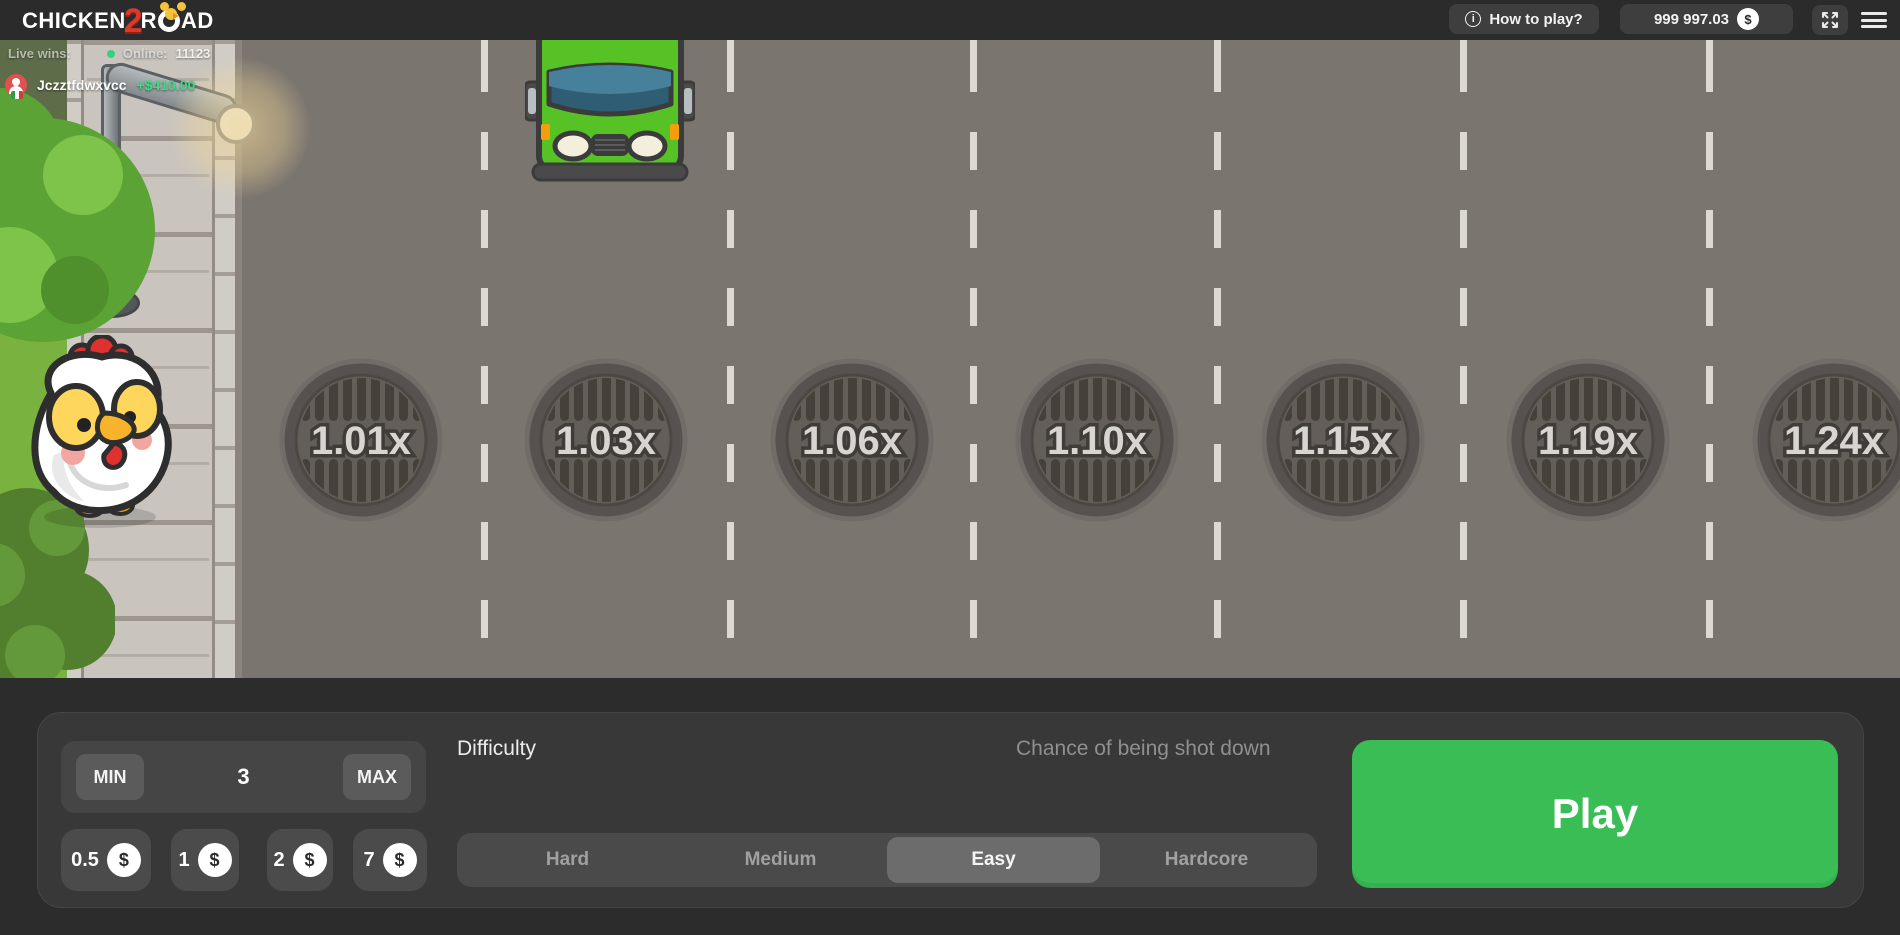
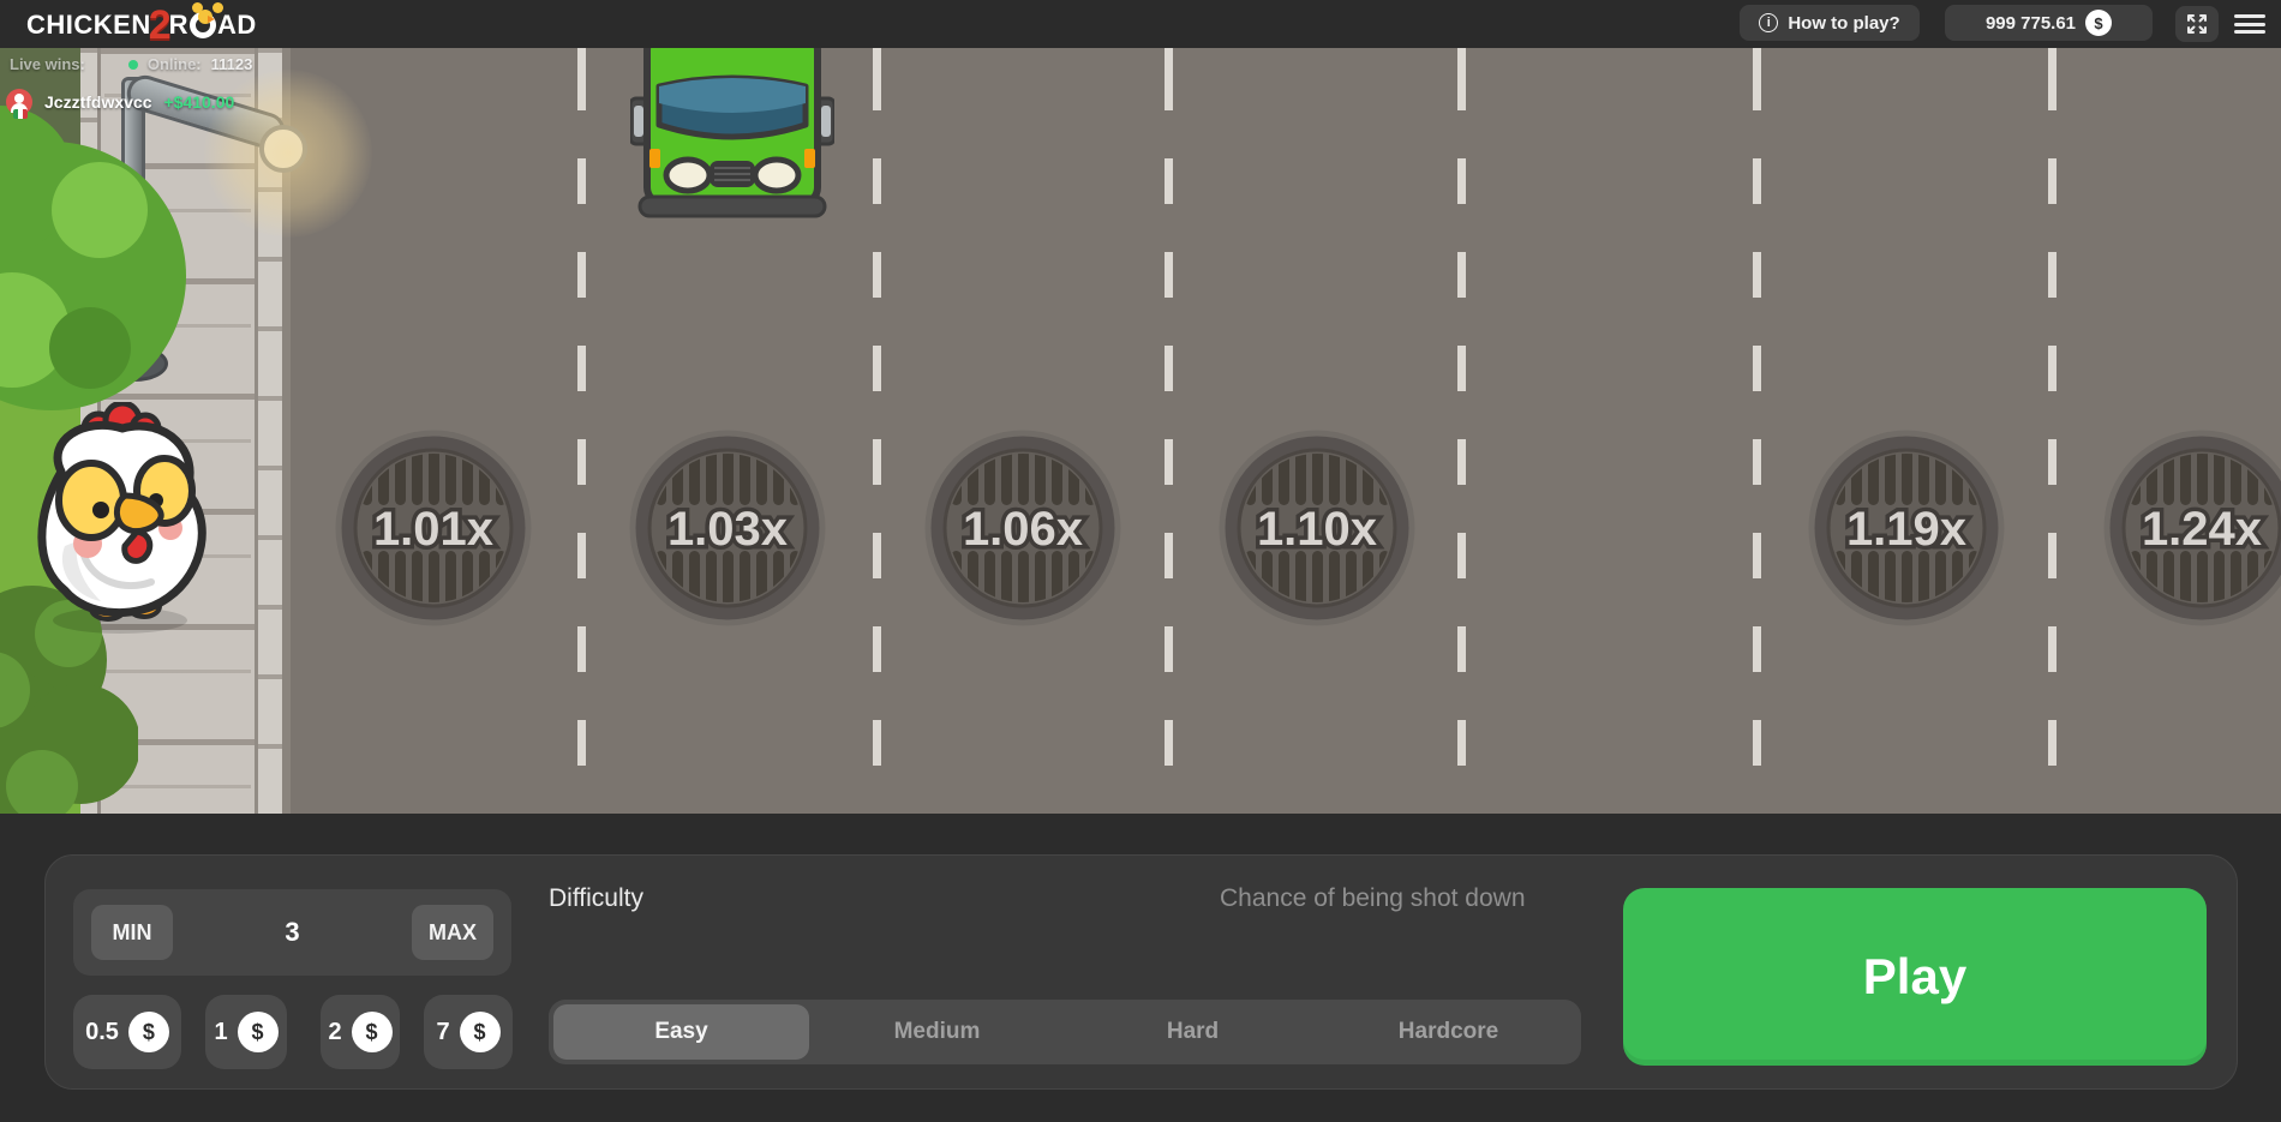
  CHICKEN
  2
  R
  AD
  i
  How to play?
- 999 997.03
+ 999 775.61
  $
  1.01x
  1.03x
  1.06x
  1.10x
- 1.15x
  1.19x
  1.24x
  Live wins:
  Online:
  11123
  Jczztfdwxvcc
  +$410.00
  3
  MIN
  MAX
  0.5
  $
  1
  $
  2
  $
  7
  $
  Difficulty
  Chance of being shot down
- Hard
+ Easy
  Medium
- Easy
+ Hard
  Hardcore
  Play
